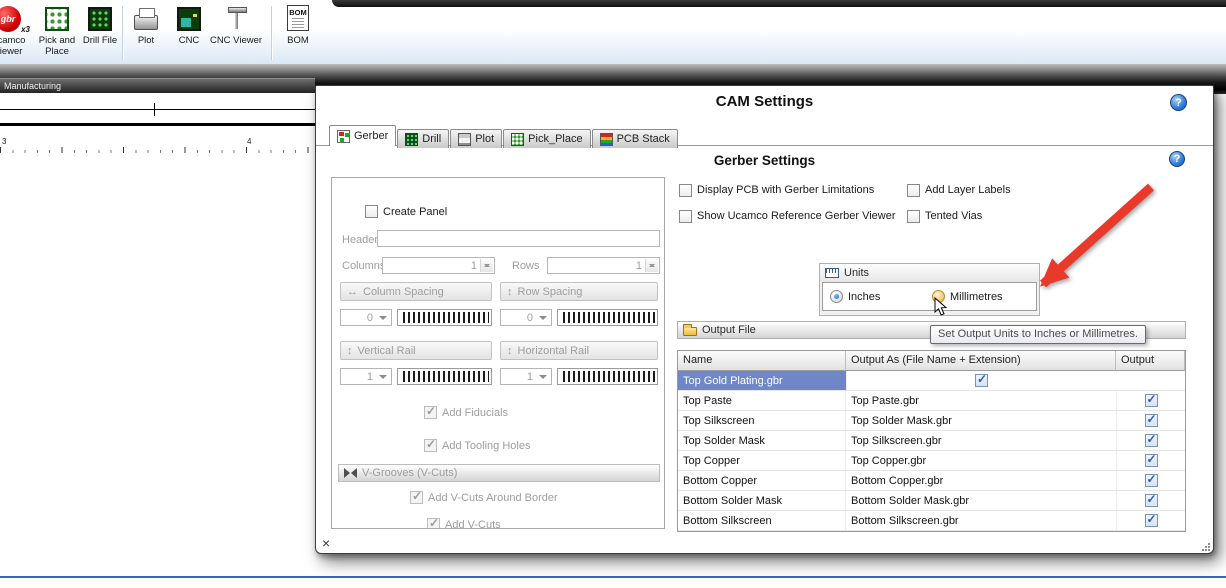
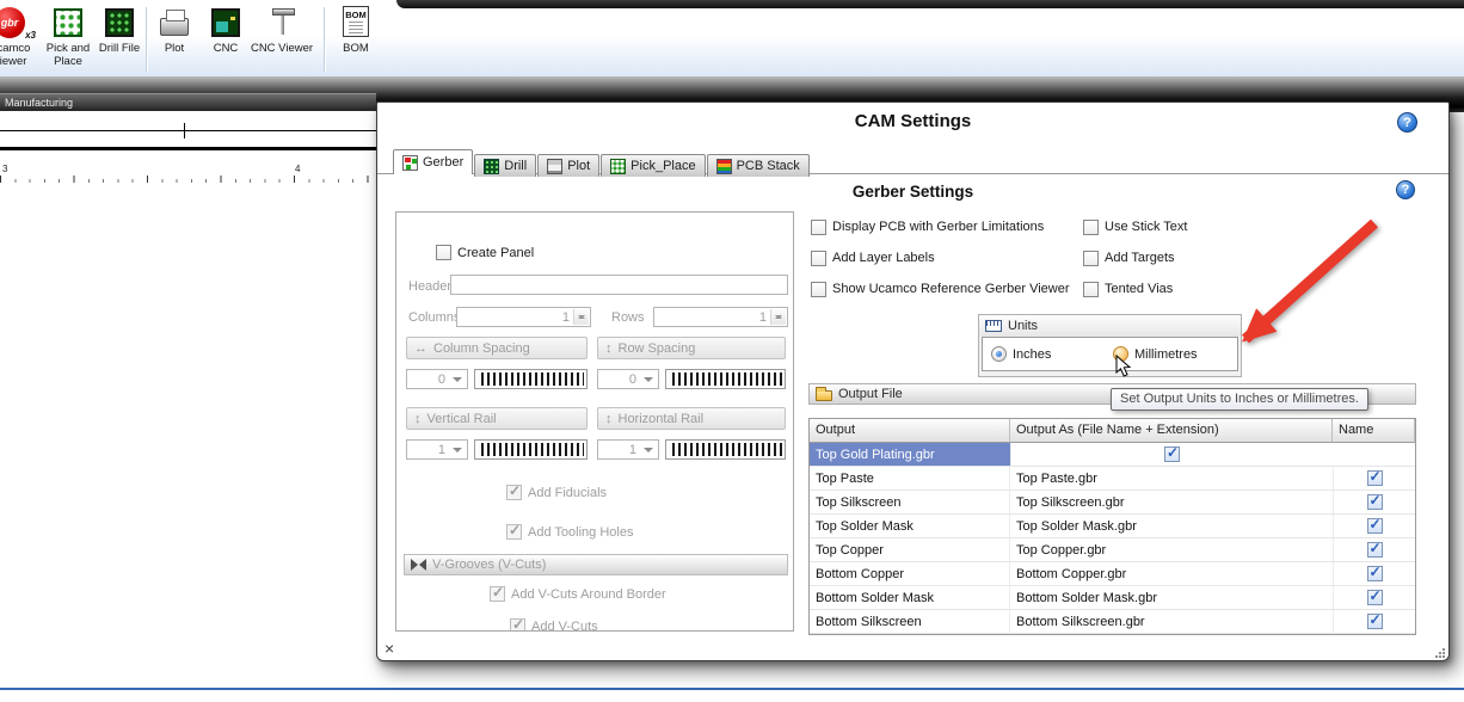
  amco iewer
  Pick and Place
  Drill File
  Plot
  CNC
  CNC Viewer
  BOM
  Manufacturing
  3
  4
  CAM Settings
  ?
  Gerber
  Drill
  Plot
  Pick_Place
  PCB Stack
  Gerber Settings
  ?
  Create Panel
  Heade
  Column
  1
  Rows
  1
  ↔
  Column Spacing
  ↕
  Row Spacing
  0
  0
  ↕
  Vertical Rail
  ↕
  Horizontal Rail
  1
  1
  Add Fiducials
  Add Tooling Holes
  V-Grooves (V-Cuts)
  Add V-Cuts Around Border
  Add V-Cuts
  Display PCB with Gerber Limitations
+ Use Stick Text
  Add Layer Labels
+ Add Targets
  Show Ucamco Reference Gerber Viewer
  Tented Vias
  Units
  Inches
  Millimetres
  Output File
- Name
+ Output
  Output As (File Name + Extension)
- Output
+ Name
  Top Gold Plating.gbr
  Top Paste
  Top Paste.gbr
  Top Silkscreen
- Top Solder Mask.gbr
+ Top Silkscreen.gbr
  Top Solder Mask
- Top Silkscreen.gbr
+ Top Solder Mask.gbr
  Top Copper
  Top Copper.gbr
  Bottom Copper
  Bottom Copper.gbr
  Bottom Solder Mask
  Bottom Solder Mask.gbr
  Bottom Silkscreen
  Bottom Silkscreen.gbr
  Set Output Units to Inches or Millimetres.
  ×
